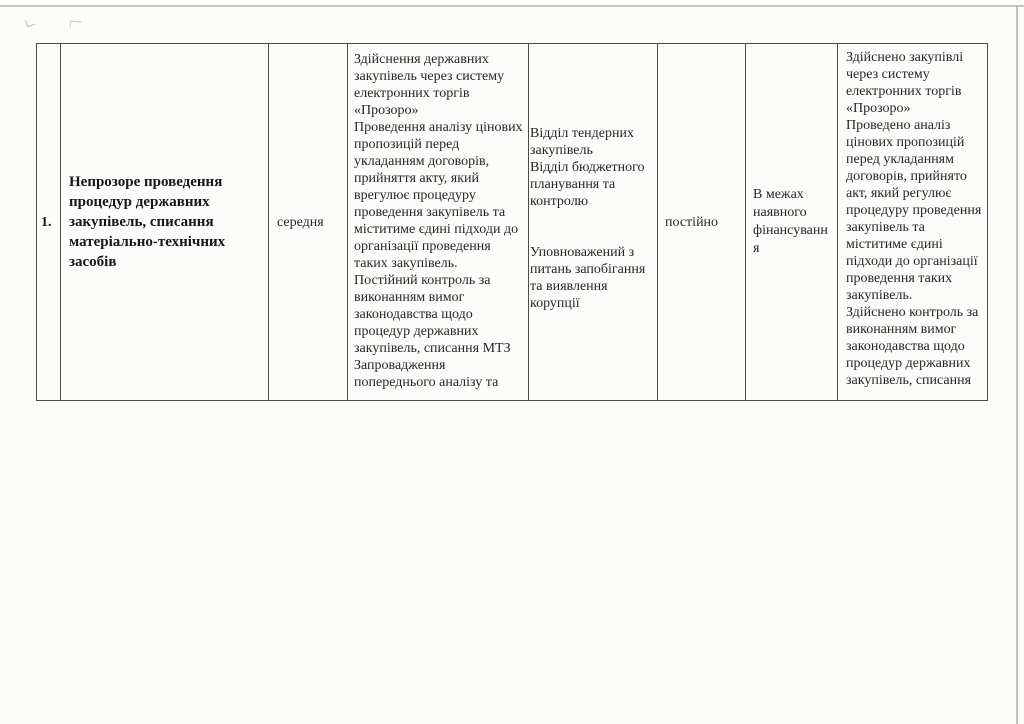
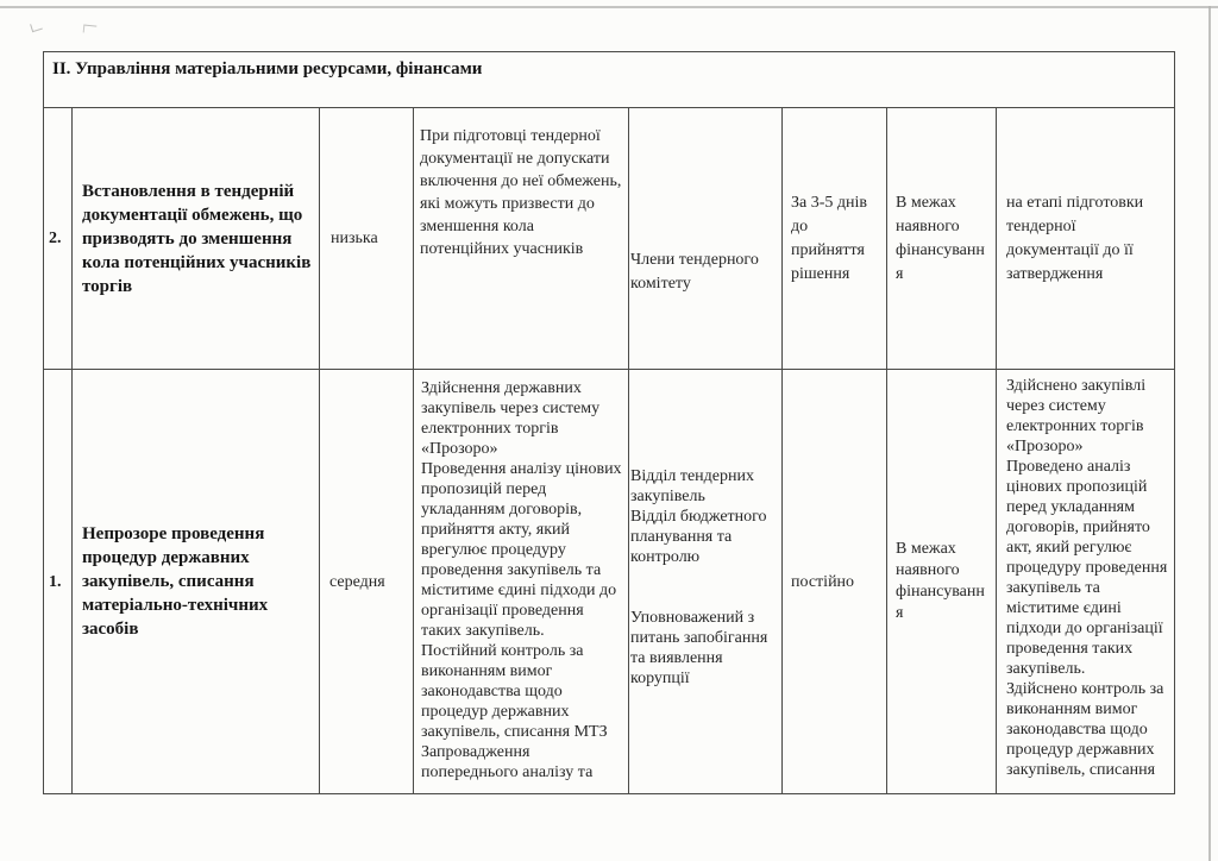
+ II. Управління матеріальними ресурсами, фінансами
+ 2.	Встановлення в тендерній документації обмежень, що призводять до зменшення кола потенційних учасників торгів	низька	При підготовці тендерної документації не допускати включення до неї обмежень, які можуть призвести до зменшення кола потенційних учасників	Члени тендерного комітету	За 3-5 днів до прийняття рішення	В межах наявного фінансування	на етапі підготовки тендерної документації до її затвердження
  1.	Непрозоре проведення процедур державних закупівель, списання матеріально-технічних засобів	середня	Здійснення державних закупівель через систему електронних торгів «Прозоро» Проведення аналізу цінових пропозицій перед укладанням договорів, прийняття акту, який врегулює процедуру проведення закупівель та міститиме єдині підходи до організації проведення таких закупівель. Постійний контроль за виконанням вимог законодавства щодо процедур державних закупівель, списання МТЗ Запровадження попереднього аналізу та	Відділ тендерних закупівель Відділ бюджетного планування та контролю Уповноважений з питань запобігання та виявлення корупції	постійно	В межах наявного фінансування	Здійснено закупівлі через систему електронних торгів «Прозоро» Проведено аналіз цінових пропозицій перед укладанням договорів, прийнято акт, який регулює процедуру проведення закупівель та міститиме єдині підходи до організації проведення таких закупівель. Здійснено контроль за виконанням вимог законодавства щодо процедур державних закупівель, списання
